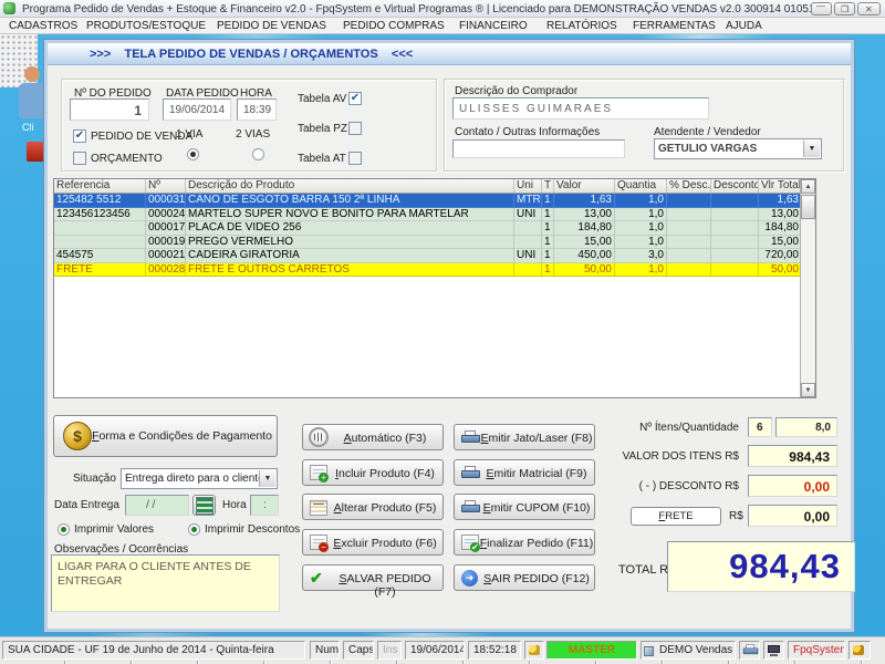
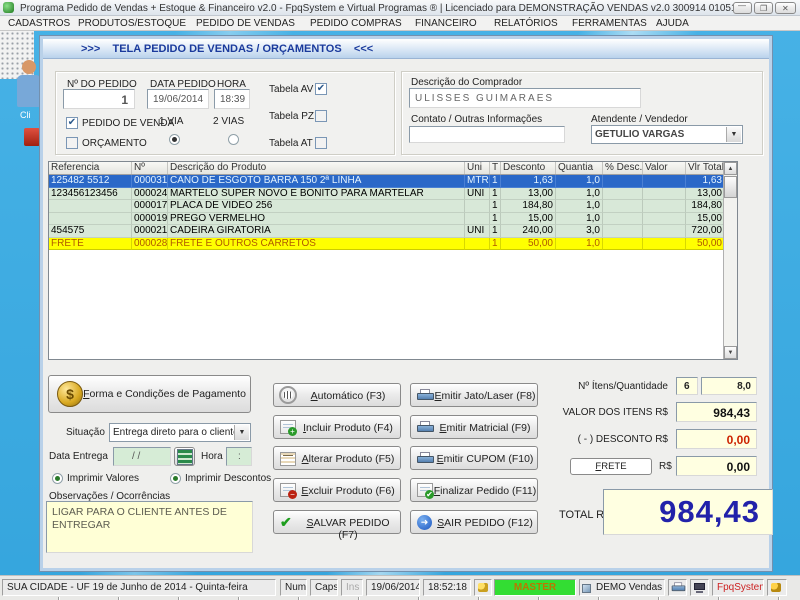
  Programa Pedido de Vendas + Estoque & Financeiro v2.0 - FpqSystem e Virtual Programas ® | Licenciado para DEMONSTRAÇÃO VENDAS v2.0 300914 0105
  —
  ❐
  ✕
  CADASTROS
  PRODUTOS/ESTOQUE
  PEDIDO DE VENDAS
  PEDIDO COMPRAS
  FINANCEIRO
  RELATÓRIOS
  FERRAMENTAS
  AJUDA
  Cli
  >>> TELA PEDIDO DE VENDAS / ORÇAMENTOS <<<
  Nº DO PEDIDO
  1
  DATA PEDIDO
  19/06/2014
  HORA
  18:39
  ✔
  PEDIDO DE VENDA
  ORÇAMENTO
  1 VIA
  2 VIAS
  Tabela AV
  ✔
  Tabela PZ
  Tabela AT
  Descrição do Comprador
  ULISSES GUIMARAES
  Contato / Outras Informações
  Atendente / Vendedor
  GETULIO VARGAS
  Referencia
  Nº
  Descrição do Produto
  Uni
  T
- Valor
+ Desconto
  Quantia
  % Desc.
- Desconto
+ Valor
  Vlr Tota
  125482 5512
  000031
  CANO DE ESGOTO BARRA 150 2ª LINHA
  MTR
  1
  1,63
  1,0
  1,63
  123456123456
  000024
  MARTELO SUPER NOVO E BONITO PARA MARTELAR
  UNI
  1
  13,00
  1,0
  13,00
  000017
  PLACA DE VIDEO 256
  1
  184,80
  1,0
  184,80
  000019
  PREGO VERMELHO
  1
  15,00
  1,0
  15,00
  454575
  000021
  CADEIRA GIRATORIA
  UNI
  1
- 450,00
+ 240,00
  3,0
  720,00
  FRETE
  000028
  FRETE E OUTROS CARRETOS
  1
  50,00
  1,0
  50,00
  $
  Forma e Condições de Pagamento
  Situação
  Entrega direto para o client
  Data Entrega
  / /
  Hora
  :
  Imprimir Valores
  Imprimir Descontos
  Observações / Ocorrências
  LIGAR PARA O CLIENTE ANTES DE ENTREGAR
  Automático (F3)
  +
  Incluir Produto (F4)
  Alterar Produto (F5)
  −
  Excluir Produto (F6)
  ✔
  SALVAR PEDIDO (F7)
  Emitir Jato/Laser (F8)
  Emitir Matricial (F9)
  Emitir CUPOM (F10)
  ✔
  Finalizar Pedido (F11)
  ➜
  SAIR PEDIDO (F12)
  Nº Ítens/Quantidade
  6
  8,0
  VALOR DOS ITENS R$
  984,43
  ( - ) DESCONTO R$
  0,00
  FRETE
  R$
  0,00
  TOTAL R
  984,43
  SUA CIDADE - UF 19 de Junho de 2014 - Quinta-feira
  Num
  Caps
  Ins
  19/06/2014
  18:52:18
  MASTER
  DEMO Vendas
  FpqSyste
